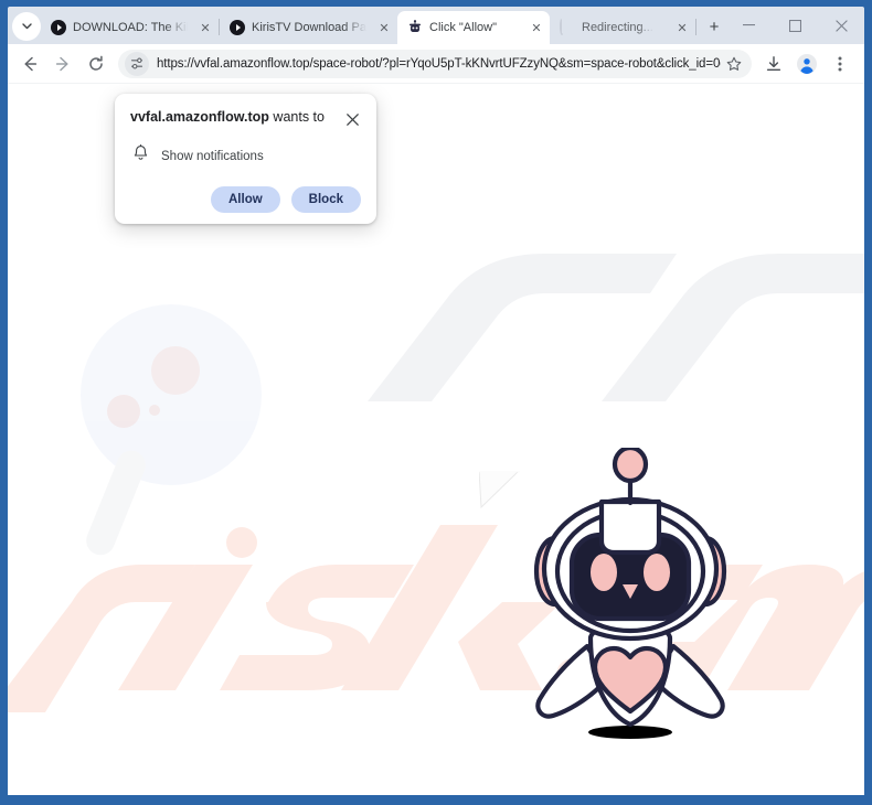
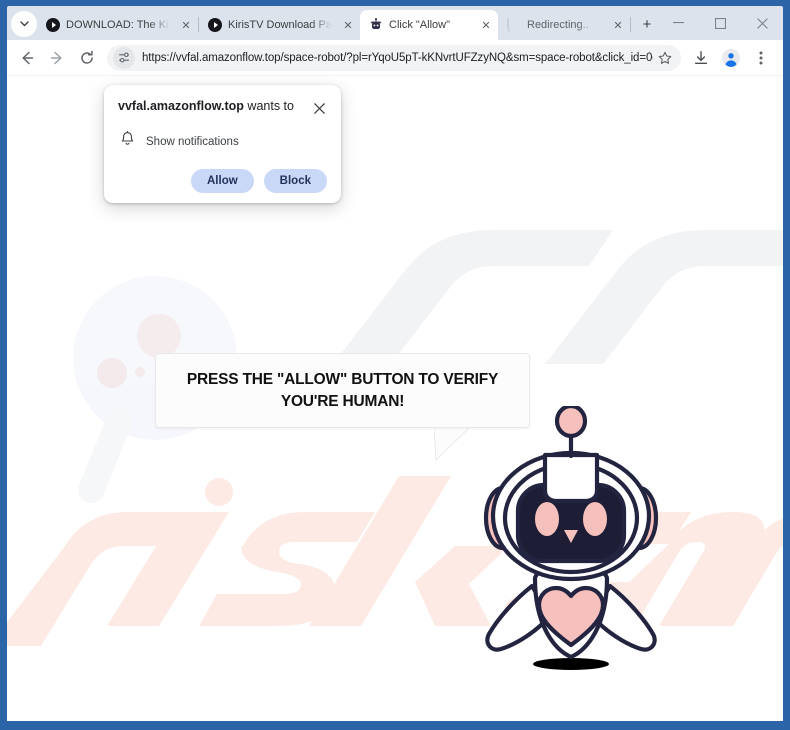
  DOWNLOAD: The Kil
  ✕
  KirisTV Download Pa
  ✕
  Click "Allow"
  ✕
  Redirecting...
  ✕
  +
  https://vvfal.amazonflow.top/space-robot/?pl=rYqoU5pT-kKNvrtUFZzyNQ&sm=space-robot&click_id=0
  vvfal.amazonflow.top wants to
  Show notifications
  Allow
  Block
+ PRESS THE "ALLOW" BUTTON TO VERIFY YOU'RE HUMAN!
